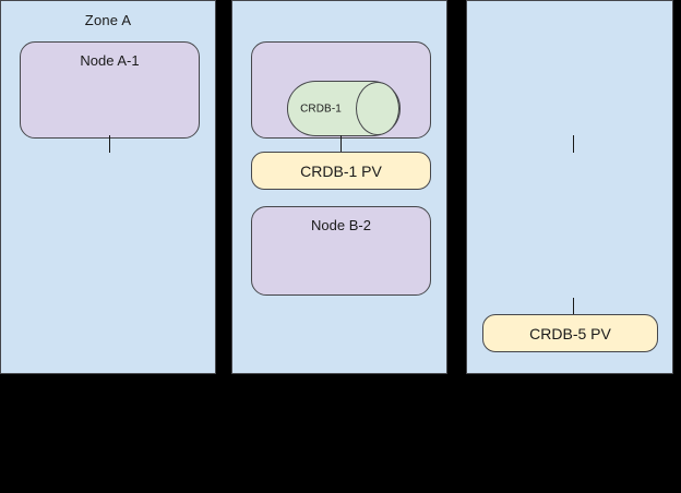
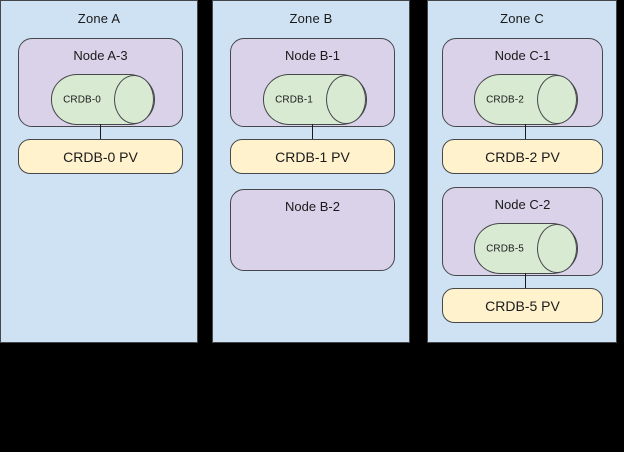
  Zone A
- Node A-1
+ Node A-3
+ CRDB-0
+ CRDB-0 PV
+ Zone B
+ Node B-1
  CRDB-1
  CRDB-1 PV
  Node B-2
+ Zone C
+ Node C-1
+ CRDB-2
+ CRDB-2 PV
+ Node C-2
+ CRDB-5
  CRDB-5 PV
